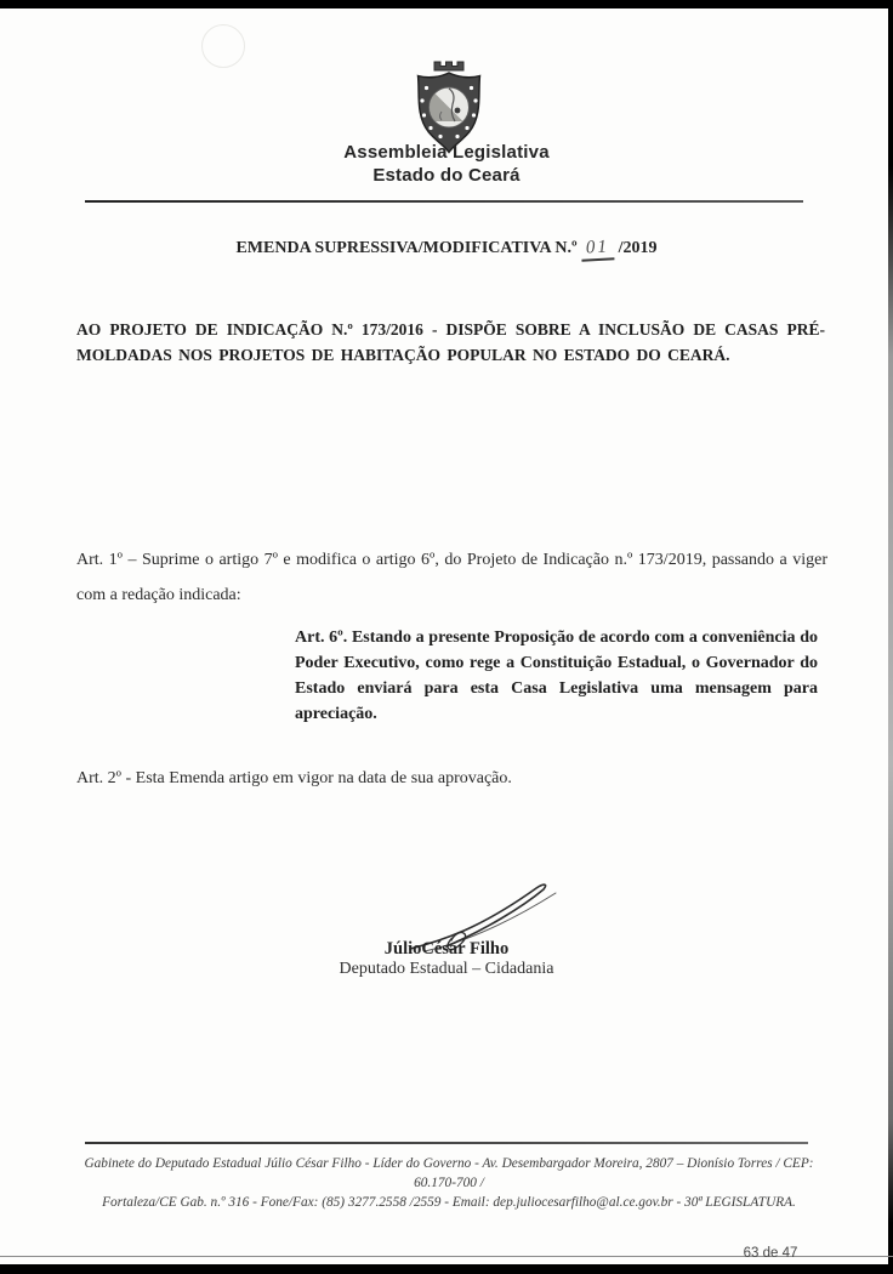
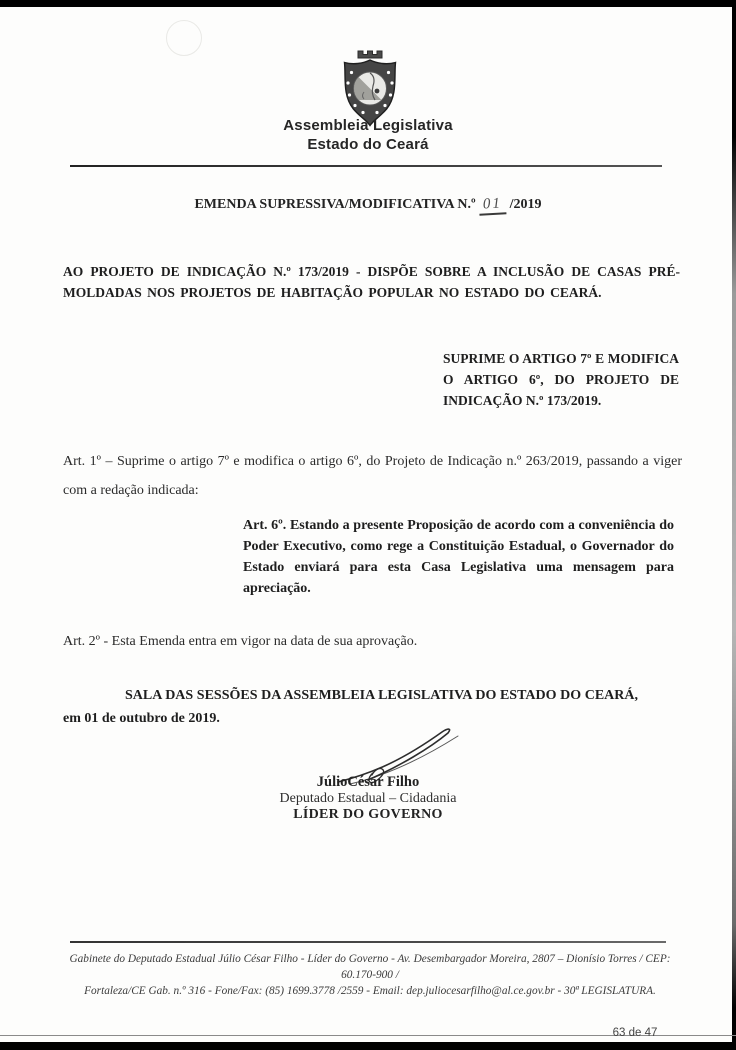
  Assembleia Legislativa
  Estado do Ceará
- AO PROJETO DE INDICAÇÃO N.º 173/2016 - DISPÕE SOBRE A INCLUSÃO DE CASAS PRÉ-MOLDADAS NOS PROJETOS DE HABITAÇÃO POPULAR NO ESTADO DO CEARÁ.
+ AO PROJETO DE INDICAÇÃO N.º 173/2019 - DISPÕE SOBRE A INCLUSÃO DE CASAS PRÉ-MOLDADAS NOS PROJETOS DE HABITAÇÃO POPULAR NO ESTADO DO CEARÁ.
+ SUPRIME O ARTIGO 7º E MODIFICA O ARTIGO 6º, DO PROJETO DE INDICAÇÃO N.º 173/2019.
- Art. 1º – Suprime o artigo 7º e modifica o artigo 6º, do Projeto de Indicação n.º 173/2019, passando a viger com a redação indicada:
+ Art. 1º – Suprime o artigo 7º e modifica o artigo 6º, do Projeto de Indicação n.º 263/2019, passando a viger com a redação indicada:
  Art. 6º. Estando a presente Proposição de acordo com a conveniência do Poder Executivo, como rege a Constituição Estadual, o Governador do Estado enviará para esta Casa Legislativa uma mensagem para apreciação.
- Art. 2º - Esta Emenda artigo em vigor na data de sua aprovação.
+ Art. 2º - Esta Emenda entra em vigor na data de sua aprovação.
+ SALA DAS SESSÕES DA ASSEMBLEIA LEGISLATIVA DO ESTADO DO CEARÁ, em 01 de outubro de 2019.
  JúlioCésar Filho
  Deputado Estadual – Cidadania
+ LÍDER DO GOVERNO
- Gabinete do Deputado Estadual Júlio César Filho - Líder do Governo - Av. Desembargador Moreira, 2807 – Dionísio Torres / CEP: 60.170-700 /
+ Gabinete do Deputado Estadual Júlio César Filho - Líder do Governo - Av. Desembargador Moreira, 2807 – Dionísio Torres / CEP: 60.170-900 /
- Fortaleza/CE Gab. n.º 316 - Fone/Fax: (85) 3277.2558 /2559 - Email: dep.juliocesarfilho@al.ce.gov.br - 30ª LEGISLATURA.
+ Fortaleza/CE Gab. n.º 316 - Fone/Fax: (85) 1699.3778 /2559 - Email: dep.juliocesarfilho@al.ce.gov.br - 30ª LEGISLATURA.
  63 de 47
